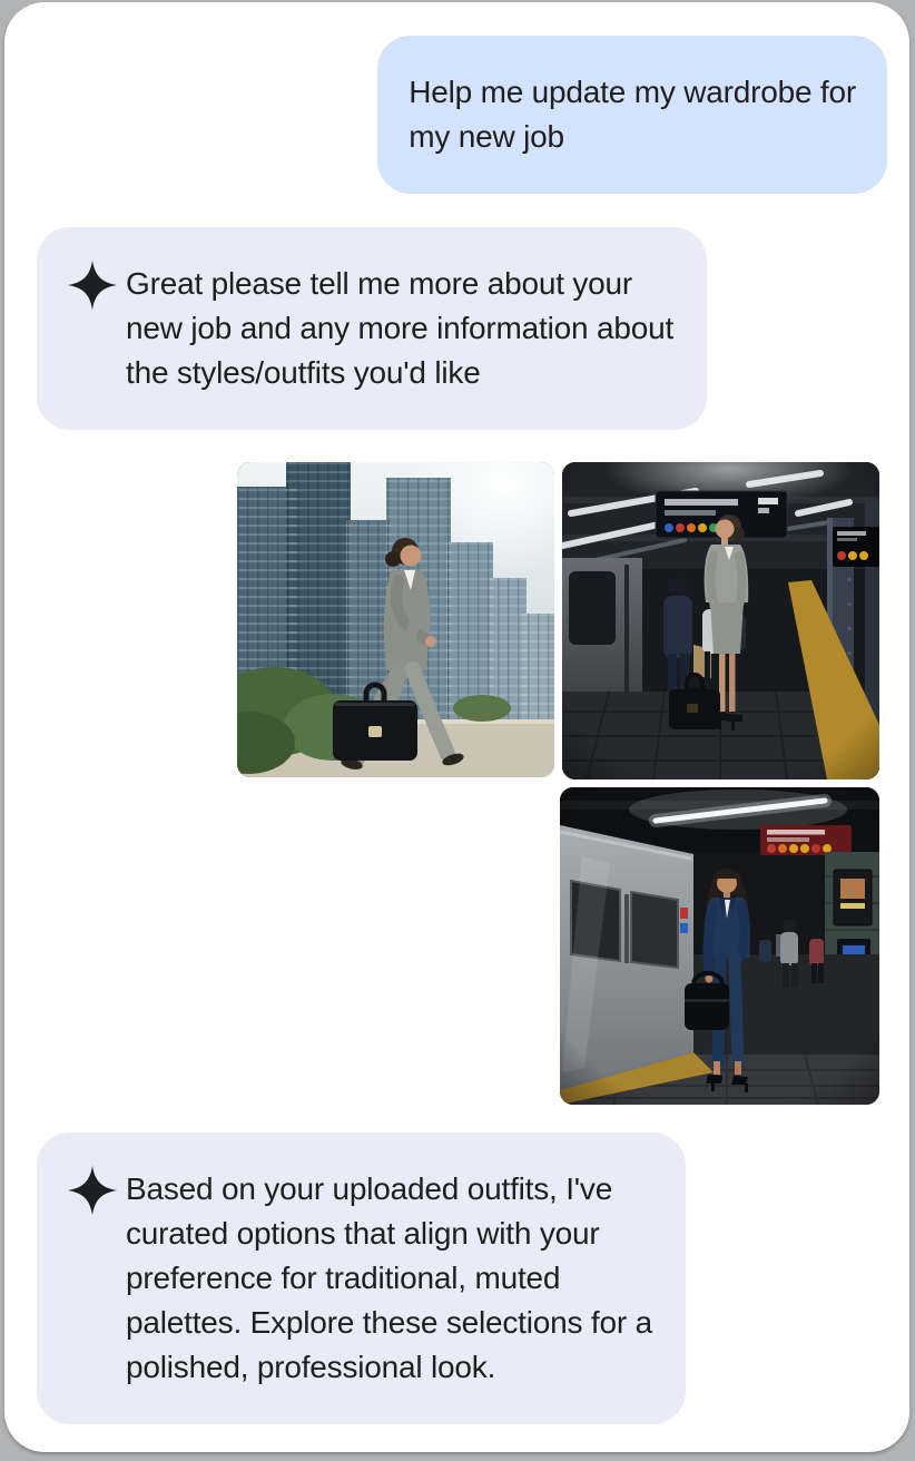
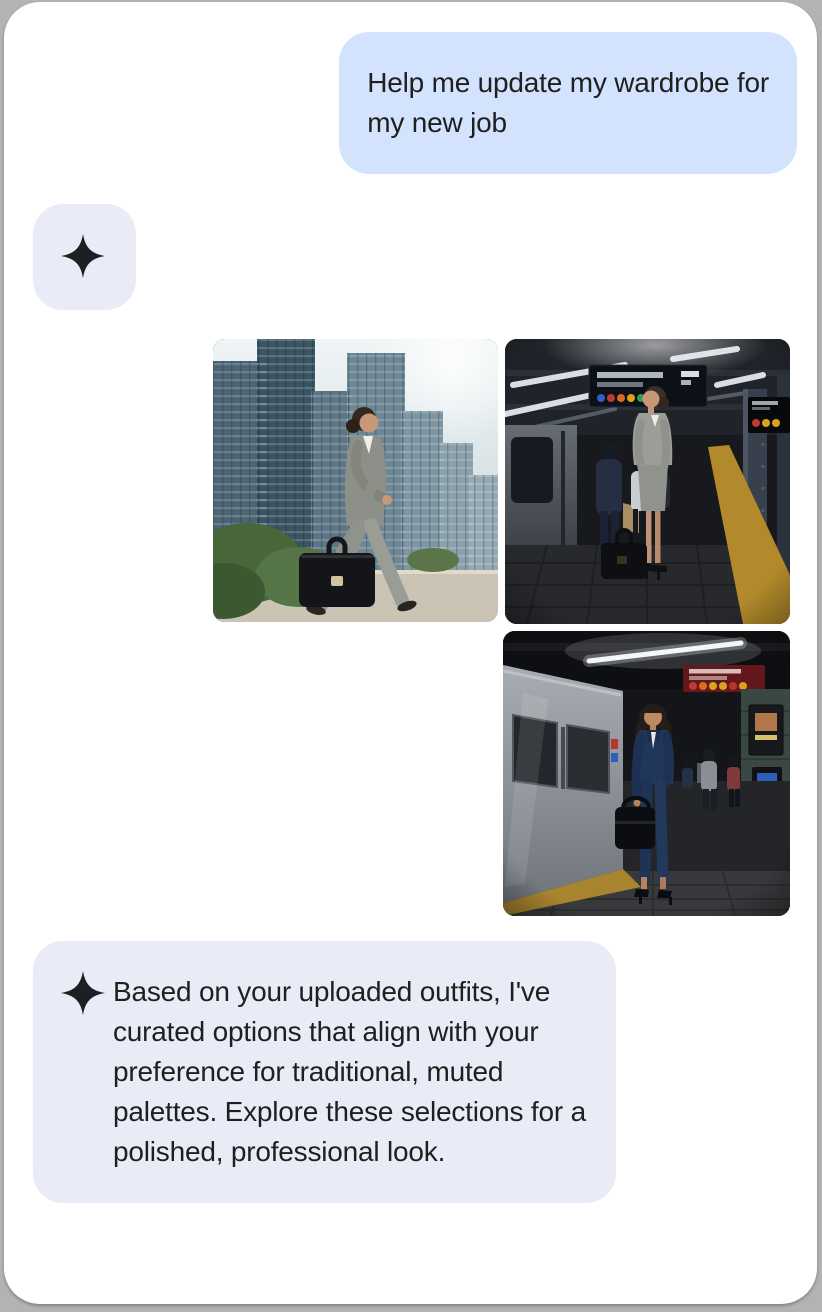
  Help me update my wardrobe for
  my new job
- Great please tell me more about your
- new job and any more information about
- the styles/outfits you'd like
  Based on your uploaded outfits, I've
  curated options that align with your
  preference for traditional, muted
  palettes. Explore these selections for a
  polished, professional look.
